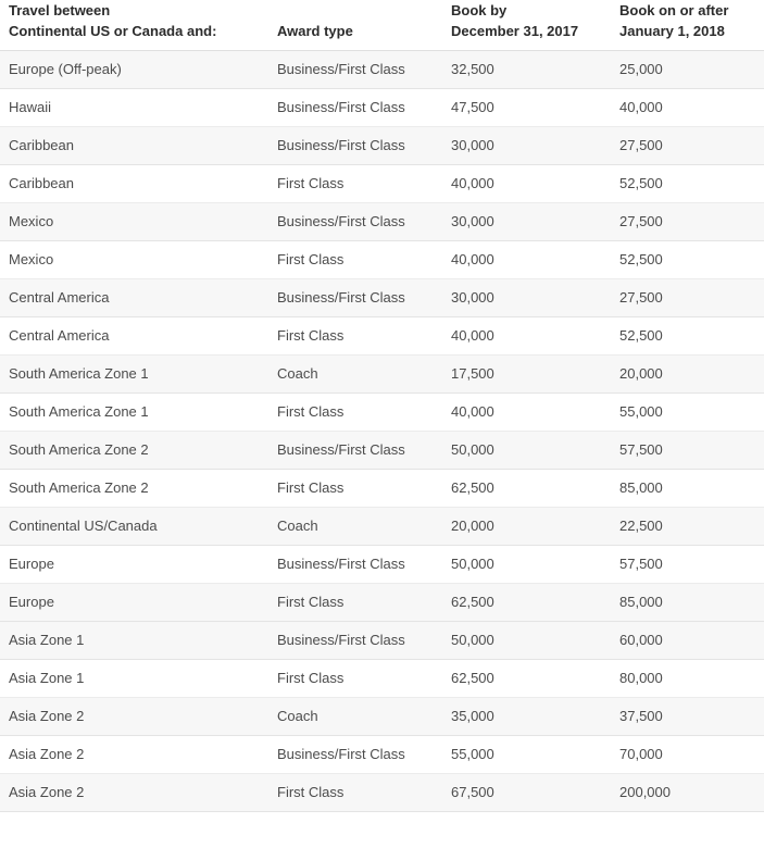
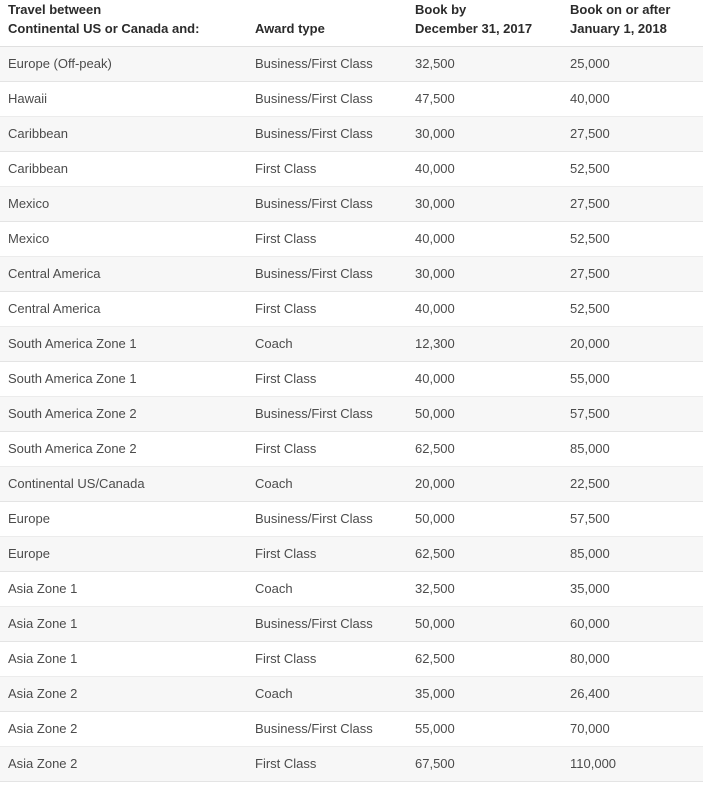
  Travel between Continental US or Canada and:	Award type	Book by December 31, 2017	Book on or after January 1, 2018
  Europe (Off-peak)	Business/First Class	32,500	25,000
  Hawaii	Business/First Class	47,500	40,000
  Caribbean	Business/First Class	30,000	27,500
  Caribbean	First Class	40,000	52,500
  Mexico	Business/First Class	30,000	27,500
  Mexico	First Class	40,000	52,500
  Central America	Business/First Class	30,000	27,500
  Central America	First Class	40,000	52,500
- South America Zone 1	Coach	17,500	20,000
+ South America Zone 1	Coach	12,300	20,000
  South America Zone 1	First Class	40,000	55,000
  South America Zone 2	Business/First Class	50,000	57,500
  South America Zone 2	First Class	62,500	85,000
  Continental US/Canada	Coach	20,000	22,500
  Europe	Business/First Class	50,000	57,500
  Europe	First Class	62,500	85,000
+ Asia Zone 1	Coach	32,500	35,000
  Asia Zone 1	Business/First Class	50,000	60,000
  Asia Zone 1	First Class	62,500	80,000
- Asia Zone 2	Coach	35,000	37,500
+ Asia Zone 2	Coach	35,000	26,400
  Asia Zone 2	Business/First Class	55,000	70,000
- Asia Zone 2	First Class	67,500	200,000
+ Asia Zone 2	First Class	67,500	110,000
